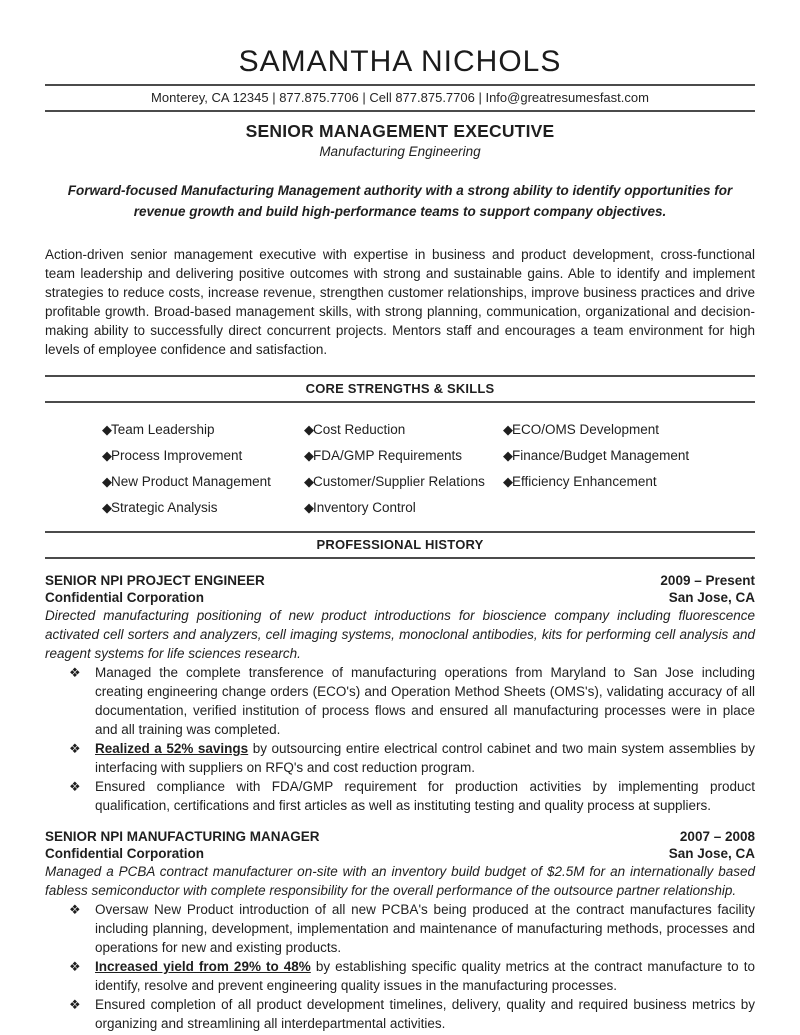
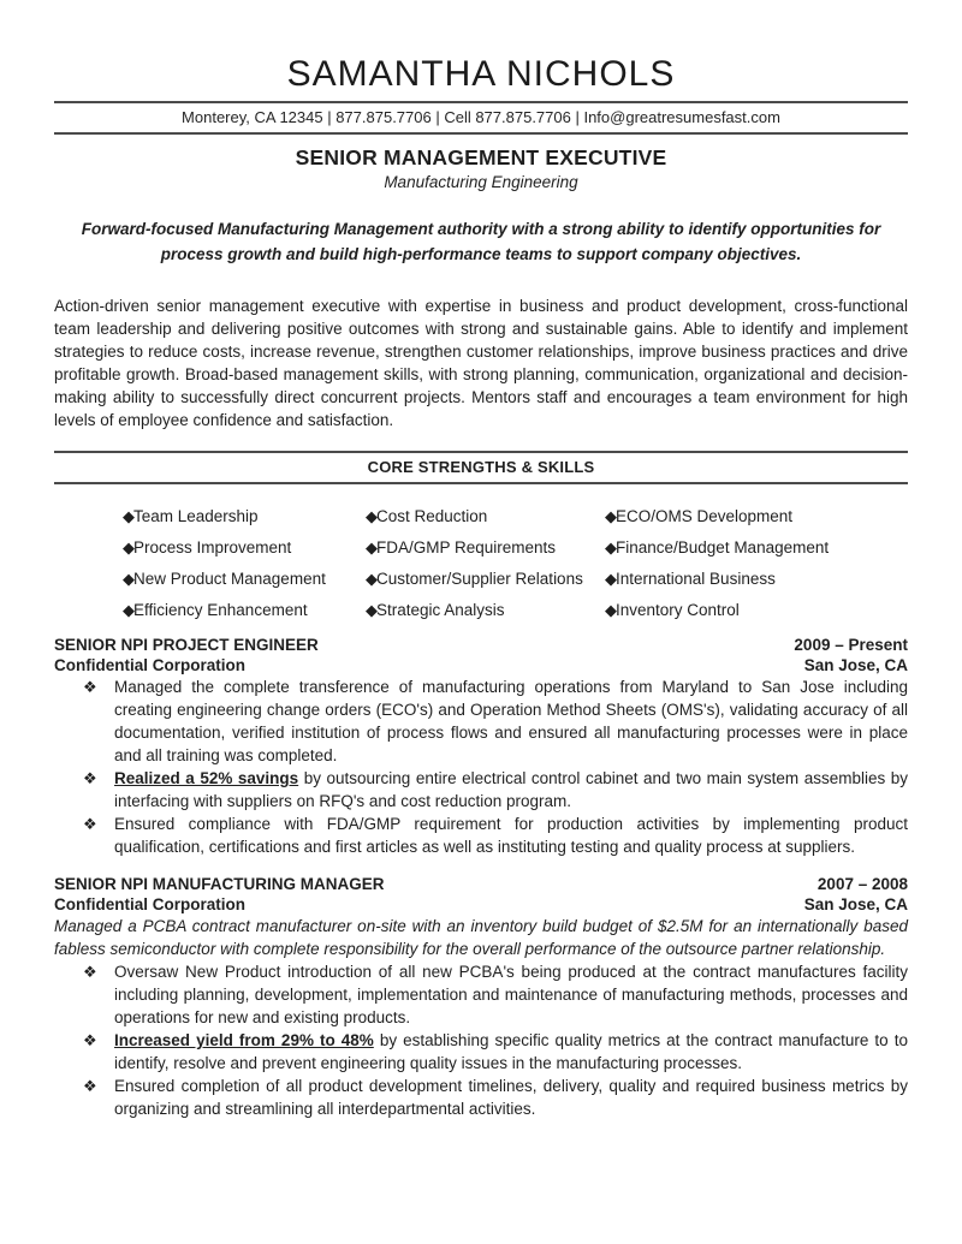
  SAMANTHA NICHOLS
  Monterey, CA 12345 | 877.875.7706 | Cell 877.875.7706 | Info@greatresumesfast.com
  SENIOR MANAGEMENT EXECUTIVE
  Manufacturing Engineering
- Forward-focused Manufacturing Management authority with a strong ability to identify opportunities for revenue growth and build high-performance teams to support company objectives.
+ Forward-focused Manufacturing Management authority with a strong ability to identify opportunities for process growth and build high-performance teams to support company objectives.
  Action-driven senior management executive with expertise in business and product development, cross-functional team leadership and delivering positive outcomes with strong and sustainable gains. Able to identify and implement strategies to reduce costs, increase revenue, strengthen customer relationships, improve business practices and drive profitable growth. Broad-based management skills, with strong planning, communication, organizational and decision-making ability to successfully direct concurrent projects. Mentors staff and encourages a team environment for high levels of employee confidence and satisfaction.
  CORE STRENGTHS & SKILLS
  ◆Team Leadership
  ◆Cost Reduction
  ◆ECO/OMS Development
  ◆Process Improvement
  ◆FDA/GMP Requirements
  ◆Finance/Budget Management
  ◆New Product Management
  ◆Customer/Supplier Relations
+ ◆International Business
  ◆Efficiency Enhancement
  ◆Strategic Analysis
  ◆Inventory Control
- PROFESSIONAL HISTORY
  SENIOR NPI PROJECT ENGINEER
  2009 – Present
  Confidential Corporation
  San Jose, CA
- Directed manufacturing positioning of new product introductions for bioscience company including fluorescence activated cell sorters and analyzers, cell imaging systems, monoclonal antibodies, kits for performing cell analysis and reagent systems for life sciences research.
  ❖
  Managed the complete transference of manufacturing operations from Maryland to San Jose including creating engineering change orders (ECO's) and Operation Method Sheets (OMS's), validating accuracy of all documentation, verified institution of process flows and ensured all manufacturing processes were in place and all training was completed.
  ❖
  Realized a 52% savings by outsourcing entire electrical control cabinet and two main system assemblies by interfacing with suppliers on RFQ's and cost reduction program.
  ❖
  Ensured compliance with FDA/GMP requirement for production activities by implementing product qualification, certifications and first articles as well as instituting testing and quality process at suppliers.
  SENIOR NPI MANUFACTURING MANAGER
  2007 – 2008
  Confidential Corporation
  San Jose, CA
  Managed a PCBA contract manufacturer on-site with an inventory build budget of $2.5M for an internationally based fabless semiconductor with complete responsibility for the overall performance of the outsource partner relationship.
  ❖
  Oversaw New Product introduction of all new PCBA's being produced at the contract manufactures facility including planning, development, implementation and maintenance of manufacturing methods, processes and operations for new and existing products.
  ❖
  Increased yield from 29% to 48% by establishing specific quality metrics at the contract manufacture to to identify, resolve and prevent engineering quality issues in the manufacturing processes.
  ❖
  Ensured completion of all product development timelines, delivery, quality and required business metrics by organizing and streamlining all interdepartmental activities.
